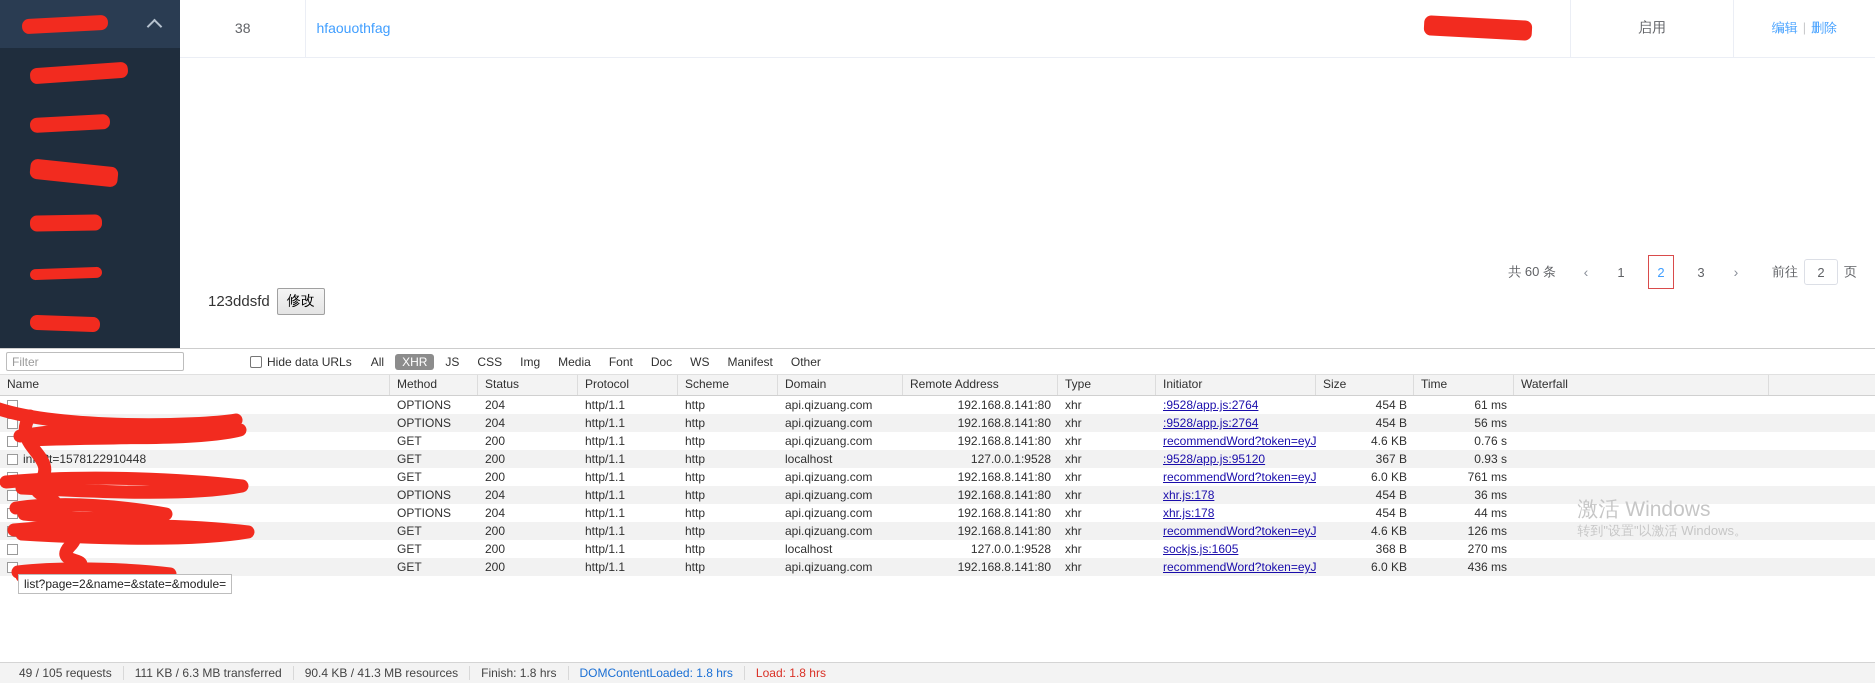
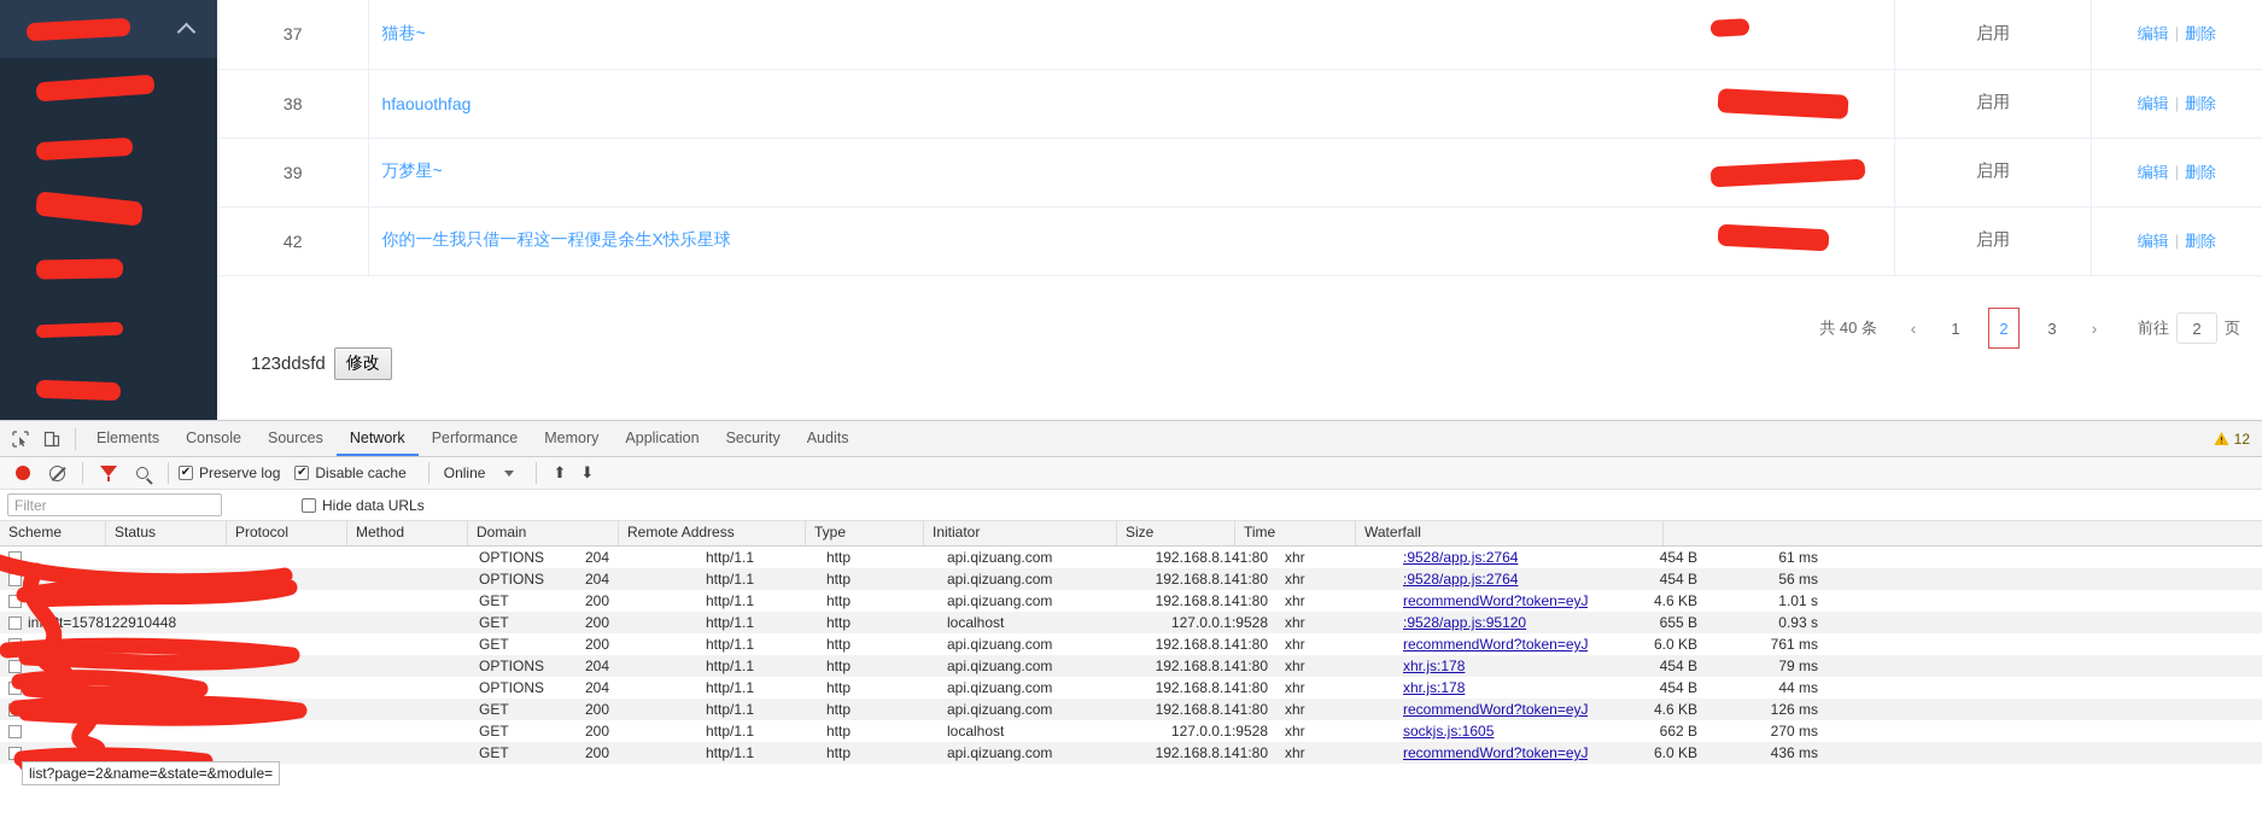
+ 37	猫巷~		启用	编辑 | 删除
  38	hfaouothfag		启用	编辑 | 删除
+ 39	万梦星~		启用	编辑 | 删除
+ 42	你的一生我只借一程这一程便是余生X快乐星球		启用	编辑 | 删除
- 共 60 条
+ 共 40 条
  ‹
  1
  2
  3
  ›
  前往
  2
  页
  123ddsfd
  修改
+ Elements
+ Console
+ Sources
+ Network
+ Performance
+ Memory
+ Application
+ Security
+ Audits
+ 12
+ Preserve log
+ Disable cache
+ Online
+ ⬆
+ ⬇
  Filter
  Hide data URLs
- All
- XHR
- JS
- CSS
- Img
- Media
- Font
- Doc
- WS
- Manifest
- Other
- Name
- Method
+ Scheme
  Status
  Protocol
- Scheme
+ Method
  Domain
  Remote Address
  Type
  Initiator
  Size
  Time
  Waterfall
  OPTIONS
  204
  http/1.1
  http
  api.qizuang.com
  192.168.8.141:80
  xhr
  :9528/app.js:2764
  454 B
  61 ms
  OPTIONS
  204
  http/1.1
  http
  api.qizuang.com
  192.168.8.141:80
  xhr
  :9528/app.js:2764
  454 B
  56 ms
  GET
  200
  http/1.1
  http
  api.qizuang.com
  192.168.8.141:80
  xhr
  recommendWord?token=eyJ
  4.6 KB
- 0.76 s
+ 1.01 s
  int=1578122910448
  GET
  200
  http/1.1
  http
  localhost
  127.0.0.1:9528
  xhr
  :9528/app.js:95120
- 367 B
+ 655 B
  0.93 s
  GET
  200
  http/1.1
  http
  api.qizuang.com
  192.168.8.141:80
  xhr
  recommendWord?token=eyJ
  6.0 KB
  761 ms
  OPTIONS
  204
  http/1.1
  http
  api.qizuang.com
  192.168.8.141:80
  xhr
  xhr.js:178
  454 B
- 36 ms
+ 79 ms
  OPTIONS
  204
  http/1.1
  http
  api.qizuang.com
  192.168.8.141:80
  xhr
  xhr.js:178
  454 B
  44 ms
  GET
  200
  http/1.1
  http
  api.qizuang.com
  192.168.8.141:80
  xhr
  recommendWord?token=eyJ
  4.6 KB
  126 ms
  GET
  200
  http/1.1
  http
  localhost
  127.0.0.1:9528
  xhr
  sockjs.js:1605
- 368 B
+ 662 B
  270 ms
  GET
  200
  http/1.1
  http
  api.qizuang.com
  192.168.8.141:80
  xhr
  recommendWord?token=eyJ
  6.0 KB
  436 ms
  list?page=2&name=&state=&module=
- 49 / 105 requests
- 111 KB / 6.3 MB transferred
- 90.4 KB / 41.3 MB resources
- Finish: 1.8 hrs
- DOMContentLoaded: 1.8 hrs
- Load: 1.8 hrs
- 激活 Windows
- 转到"设置"以激活 Windows。
